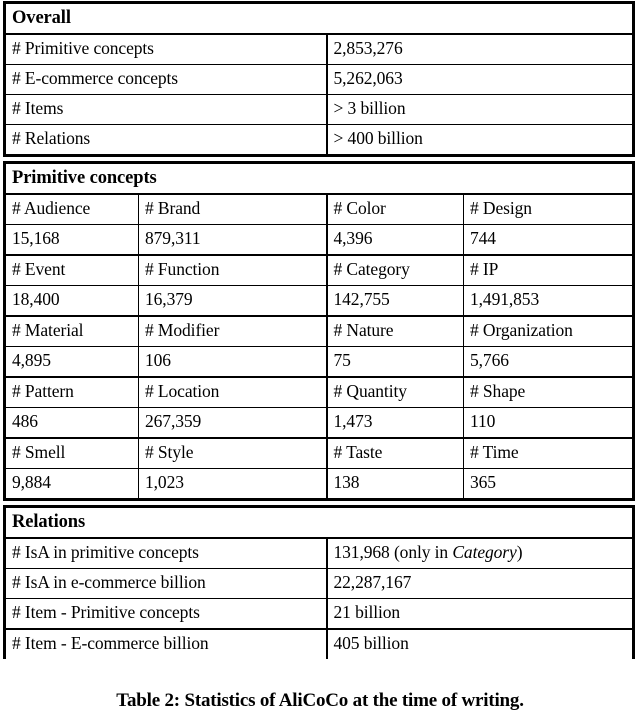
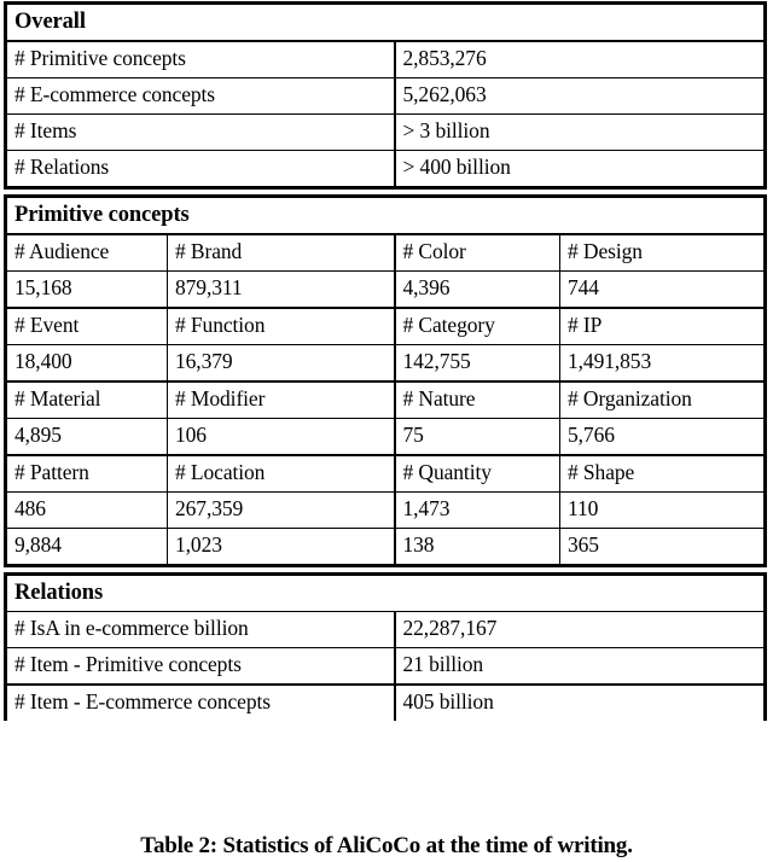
  Overall
  # Primitive concepts	2,853,276
  # E-commerce concepts	5,262,063
  # Items	> 3 billion
  # Relations	> 400 billion
  Primitive concepts
  # Audience	# Brand	# Color	# Design
  15,168	879,311	4,396	744
  # Event	# Function	# Category	# IP
  18,400	16,379	142,755	1,491,853
  # Material	# Modifier	# Nature	# Organization
  4,895	106	75	5,766
  # Pattern	# Location	# Quantity	# Shape
  486	267,359	1,473	110
- # Smell	# Style	# Taste	# Time
  9,884	1,023	138	365
  Relations
- # IsA in primitive concepts	131,968 (only in Category)
  # IsA in e-commerce billion	22,287,167
  # Item - Primitive concepts	21 billion
- # Item - E-commerce billion	405 billion
+ # Item - E-commerce concepts	405 billion
  Table 2: Statistics of AliCoCo at the time of writing.
